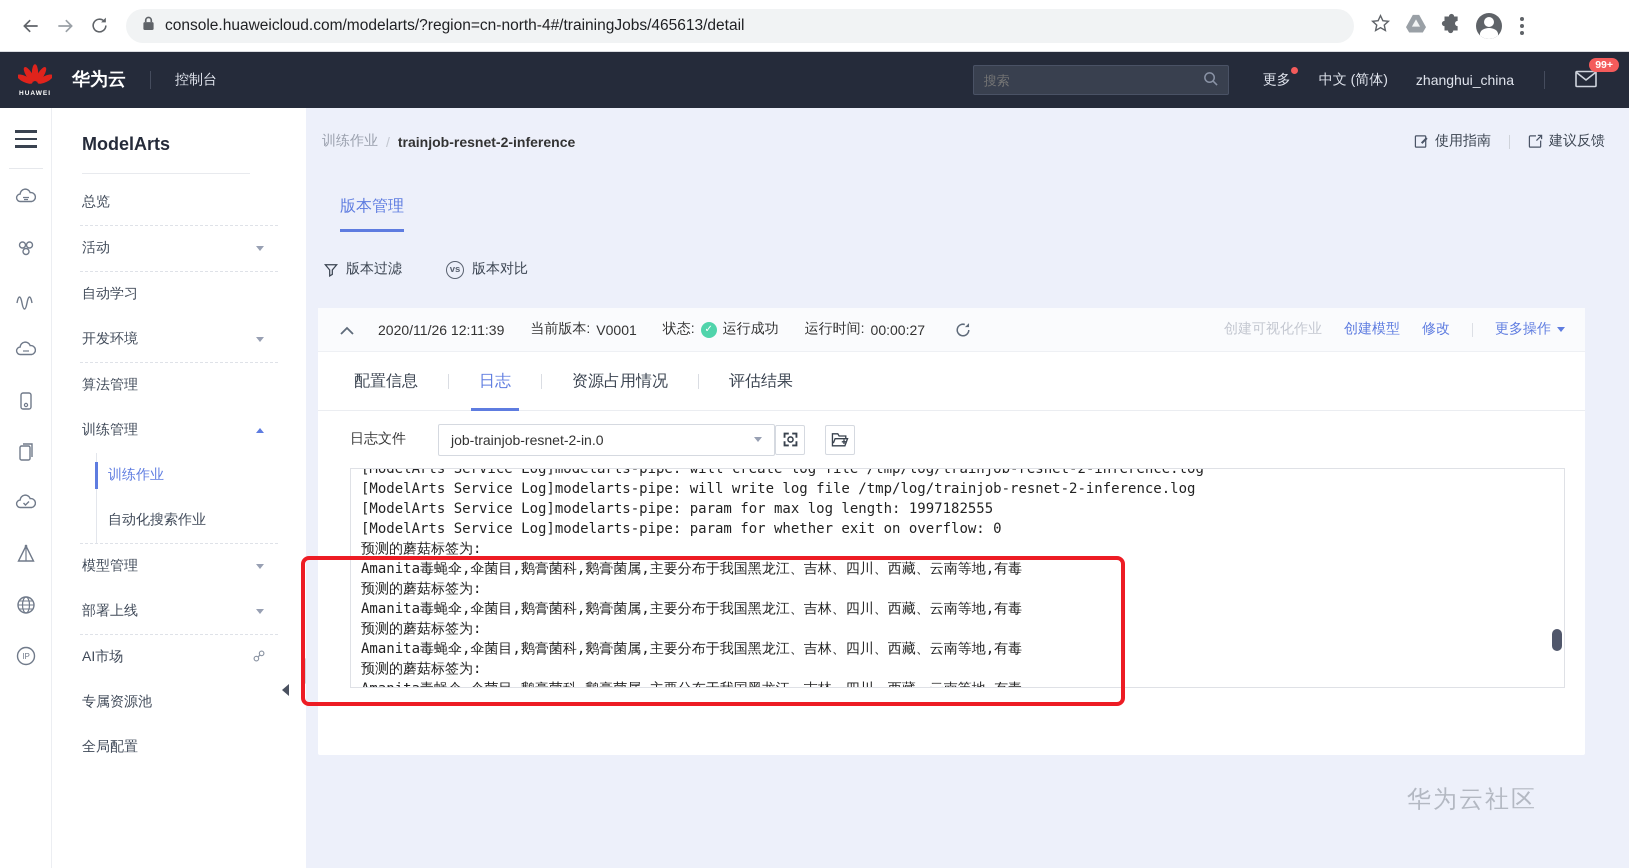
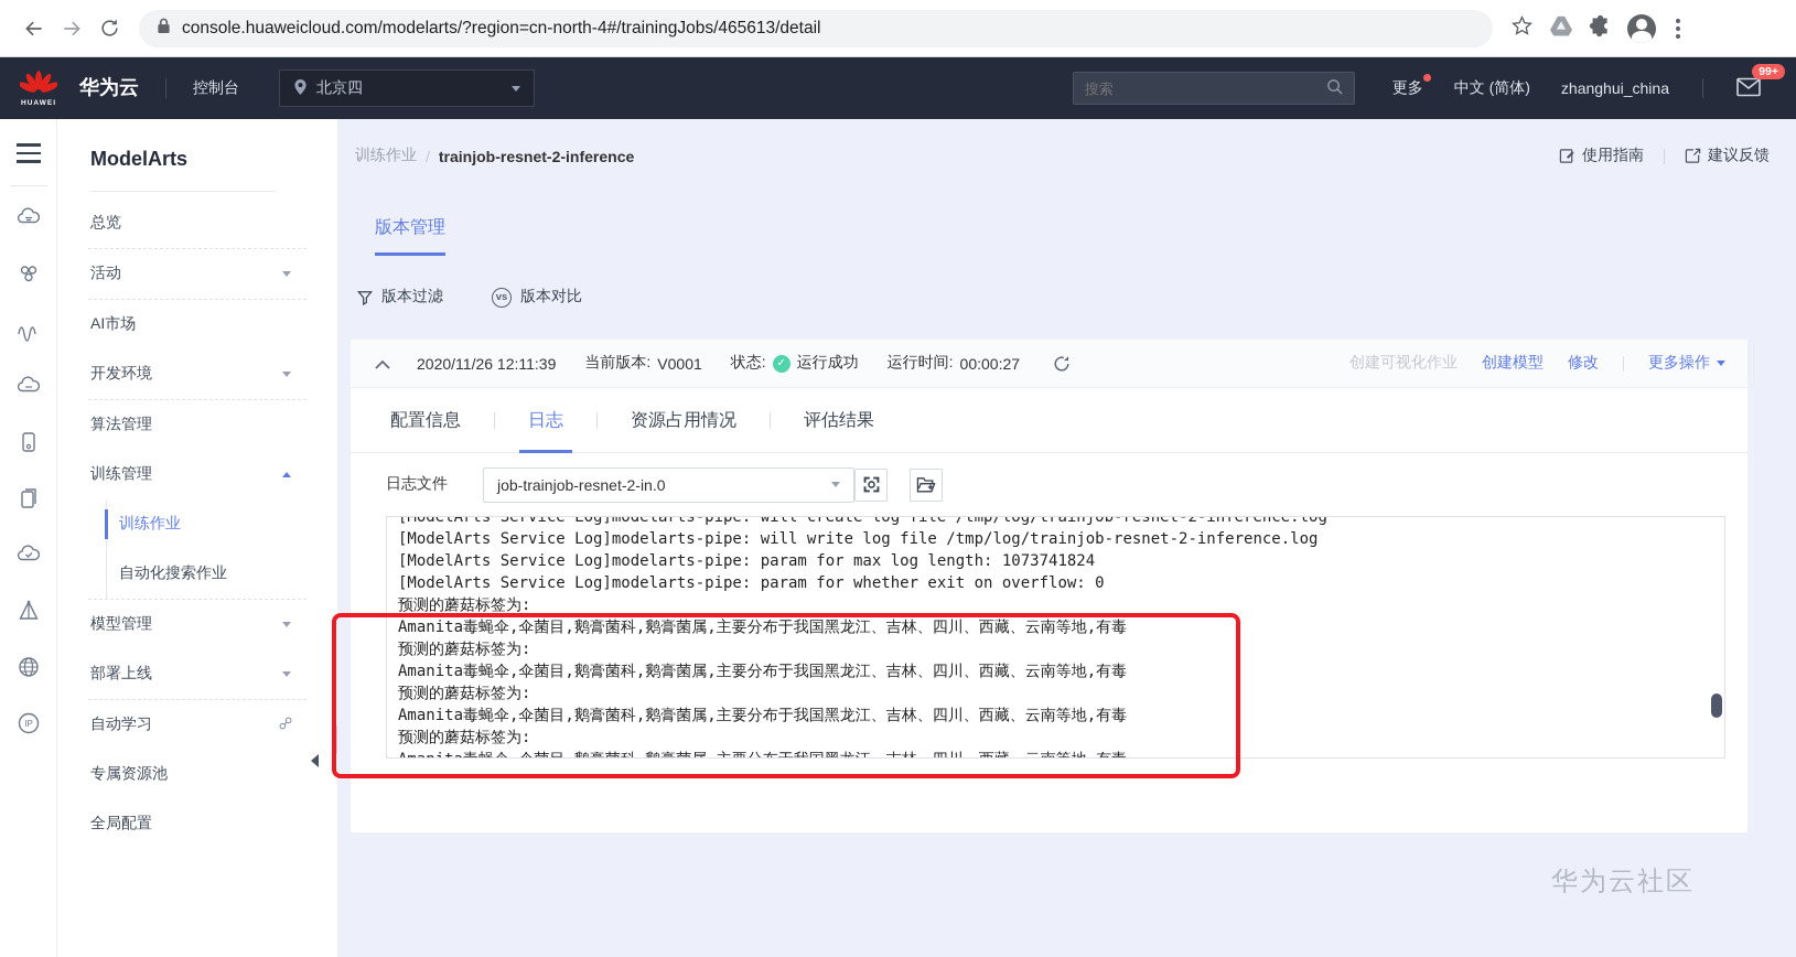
  console.huaweicloud.com/modelarts/?region=cn-north-4#/trainingJobs/465613/detail
  华为云
  控制台
+ 北京四
  搜索
  更多
  中文 (简体)
  zhanghui_china
  99+
  IP
  ModelArts
  总览
  活动
- 自动学习
+ AI市场
  开发环境
  算法管理
  训练管理
  训练作业
  自动化搜索作业
  模型管理
  部署上线
- AI市场
+ 自动学习
  专属资源池
  全局配置
  训练作业
  /
  trainjob-resnet-2-inference
  使用指南
  建议反馈
  版本管理
  版本过滤
  vs
  版本对比
  2020/11/26 12:11:39
  当前版本:
  V0001
  状态:
  ✓
  运行成功
  运行时间:
  00:00:27
  创建可视化作业
  创建模型
  修改
  更多操作
  配置信息
  日志
  资源占用情况
  评估结果
  日志文件
  job-trainjob-resnet-2-in.0
  [ModelArts Service Log]modelarts-pipe: will create log file /tmp/log/trainjob-resnet-2-inference.log
  [ModelArts Service Log]modelarts-pipe: will write log file /tmp/log/trainjob-resnet-2-inference.log
- [ModelArts Service Log]modelarts-pipe: param for max log length: 1997182555
+ [ModelArts Service Log]modelarts-pipe: param for max log length: 1073741824
  [ModelArts Service Log]modelarts-pipe: param for whether exit on overflow: 0
  预测的蘑菇标签为:
  Amanita毒蝇伞,伞菌目,鹅膏菌科,鹅膏菌属,主要分布于我国黑龙江、吉林、四川、西藏、云南等地,有毒
  预测的蘑菇标签为:
  Amanita毒蝇伞,伞菌目,鹅膏菌科,鹅膏菌属,主要分布于我国黑龙江、吉林、四川、西藏、云南等地,有毒
  预测的蘑菇标签为:
  Amanita毒蝇伞,伞菌目,鹅膏菌科,鹅膏菌属,主要分布于我国黑龙江、吉林、四川、西藏、云南等地,有毒
  预测的蘑菇标签为:
  华为云社区
